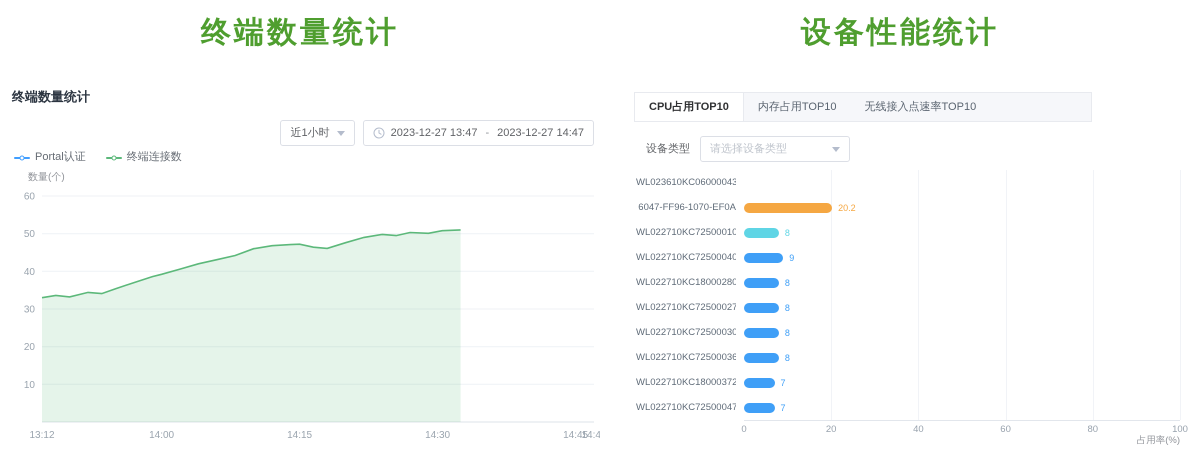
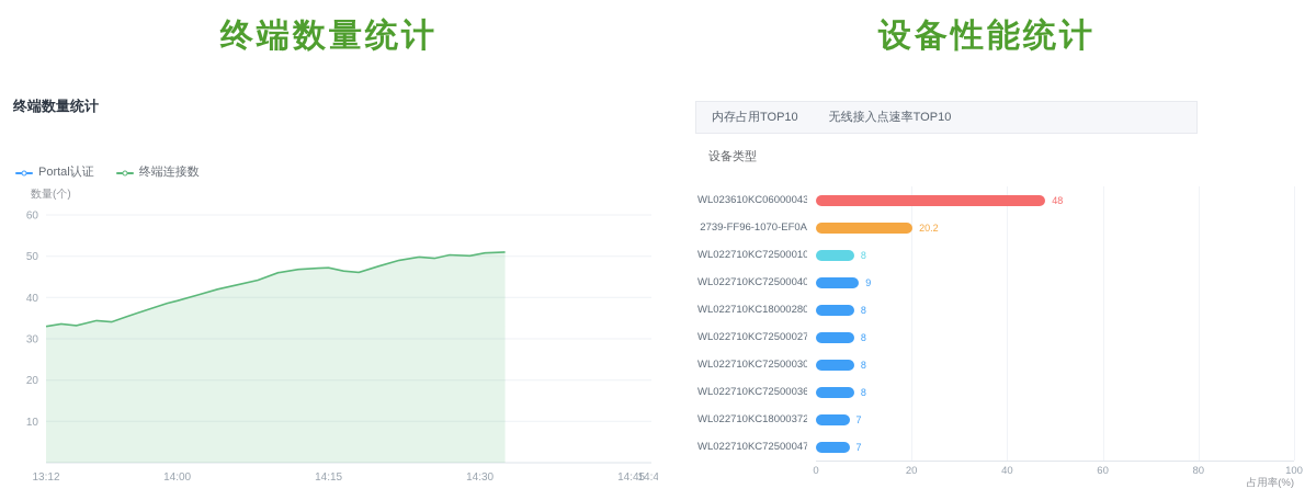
  终端数量统计
  设备性能统计
  终端数量统计
- 近1小时
- 2023-12-27 13:47
- -
- 2023-12-27 14:47
  Portal认证
  终端连接数
  数量(个)
  10
  20
  30
  40
  50
  60
  13:12
  14:00
  14:15
  14:30
  14:45
  14:4
- CPU占用TOP10
  内存占用TOP10
  无线接入点速率TOP10
  设备类型
- 请选择设备类型
  占用率(%)
  WL023610KC06000043
+ 48
- 6047-FF96-1070-EF0A
+ 2739-FF96-1070-EF0A
  20.2
  WL022710KC72500010
  8
  WL022710KC72500040
  9
  WL022710KC18000280
  8
  WL022710KC72500027
  8
  WL022710KC72500030
  8
  WL022710KC72500036
  8
  WL022710KC18000372
  7
  WL022710KC72500047
  7
  0
  20
  40
  60
  80
  100
